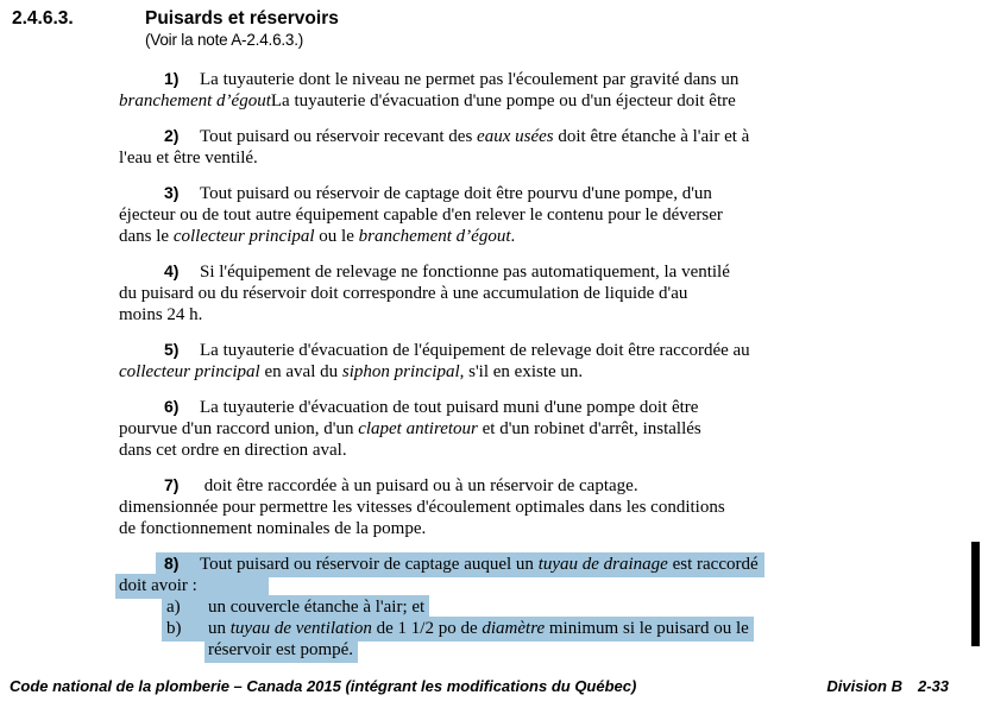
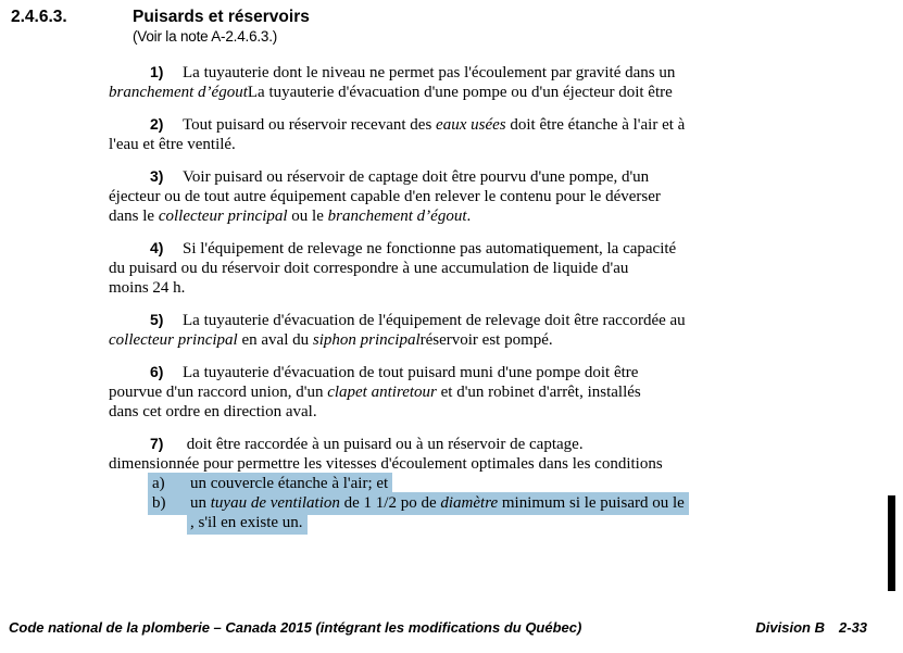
  2.4.6.3.
  Puisards et réservoirs
  (Voir la note A-2.4.6.3.)
  1) La tuyauterie dont le niveau ne permet pas l'écoulement par gravité dans un
  branchement d’égoutLa tuyauterie d'évacuation d'une pompe ou d'un éjecteur doit être
  2) Tout puisard ou réservoir recevant des eaux usées doit être étanche à l'air et à
  l'eau et être ventilé.
- 3) Tout puisard ou réservoir de captage doit être pourvu d'une pompe, d'un
+ 3) Voir puisard ou réservoir de captage doit être pourvu d'une pompe, d'un
  éjecteur ou de tout autre équipement capable d'en relever le contenu pour le déverser
  dans le collecteur principal ou le branchement d’égout.
- 4) Si l'équipement de relevage ne fonctionne pas automatiquement, la ventilé
+ 4) Si l'équipement de relevage ne fonctionne pas automatiquement, la capacité
  du puisard ou du réservoir doit correspondre à une accumulation de liquide d'au
  moins 24 h.
  5) La tuyauterie d'évacuation de l'équipement de relevage doit être raccordée au
- collecteur principal en aval du siphon principal, s'il en existe un.
+ collecteur principal en aval du siphon principalréservoir est pompé.
  6) La tuyauterie d'évacuation de tout puisard muni d'une pompe doit être
  pourvue d'un raccord union, d'un clapet antiretour et d'un robinet d'arrêt, installés
  dans cet ordre en direction aval.
  7) doit être raccordée à un puisard ou à un réservoir de captage.
  dimensionnée pour permettre les vitesses d'écoulement optimales dans les conditions
- de fonctionnement nominales de la pompe.
- 8) Tout puisard ou réservoir de captage auquel un tuyau de drainage est raccordé
- doit avoir :
  a) un couvercle étanche à l'air; et
  b) un tuyau de ventilation de 1 1/2 po de diamètre minimum si le puisard ou le
- réservoir est pompé.
+ , s'il en existe un.
  Code national de la plomberie – Canada 2015 (intégrant les modifications du Québec)
  Division B
  2-33
